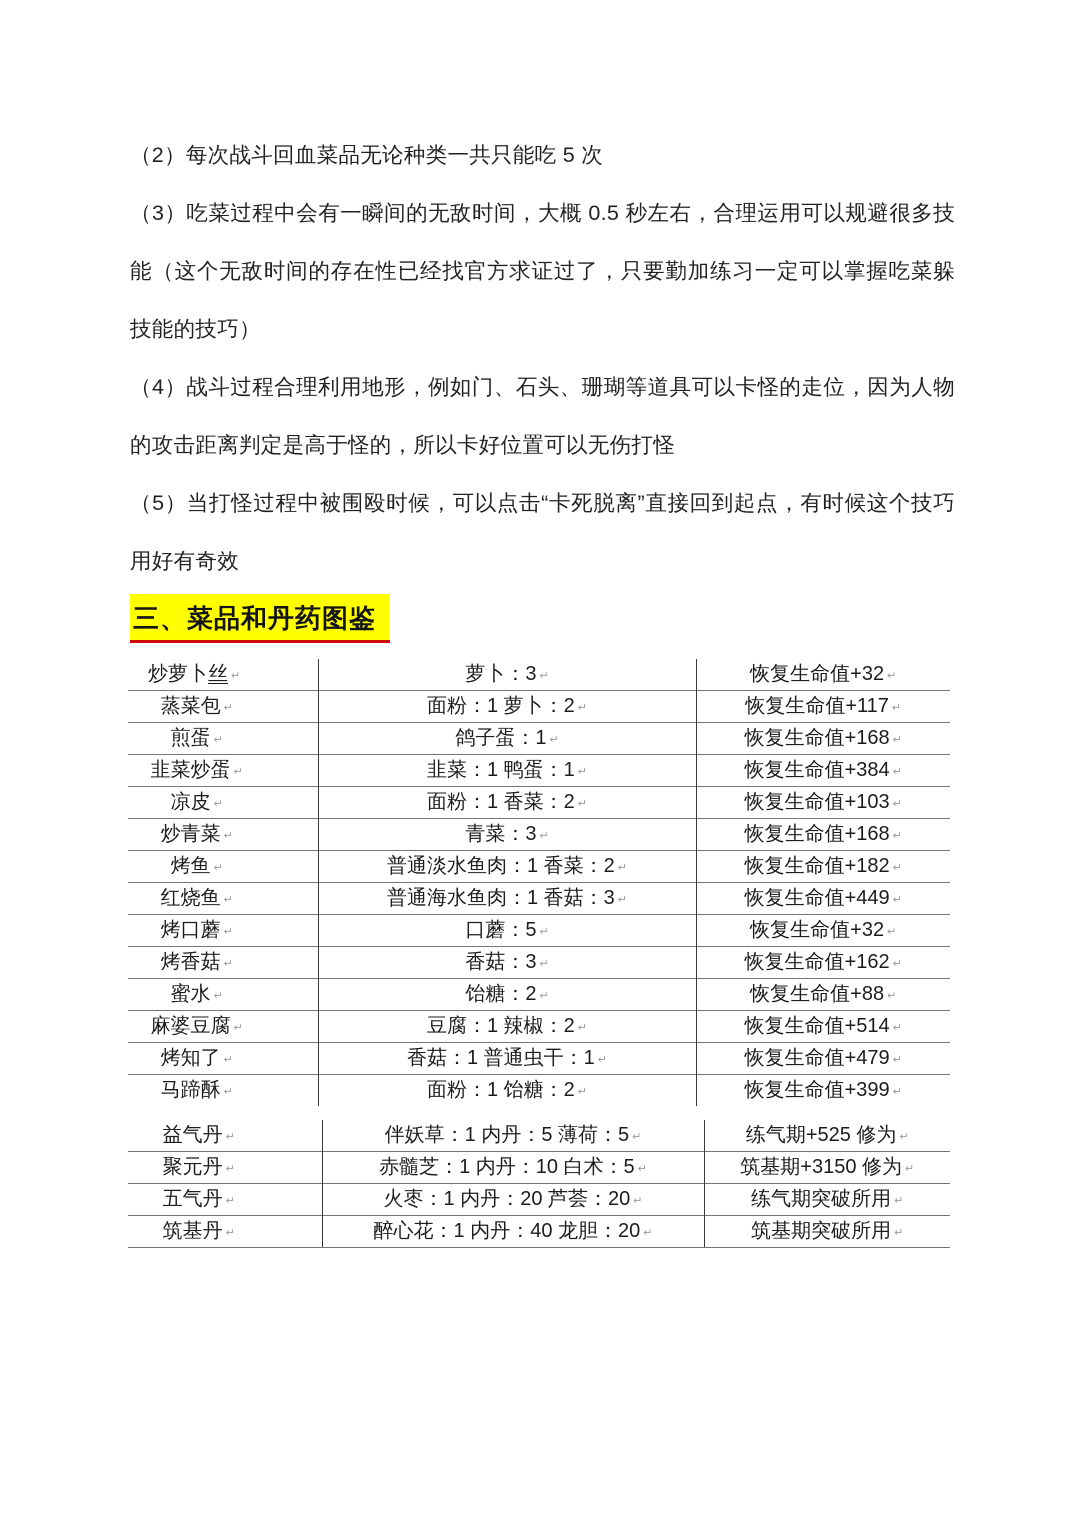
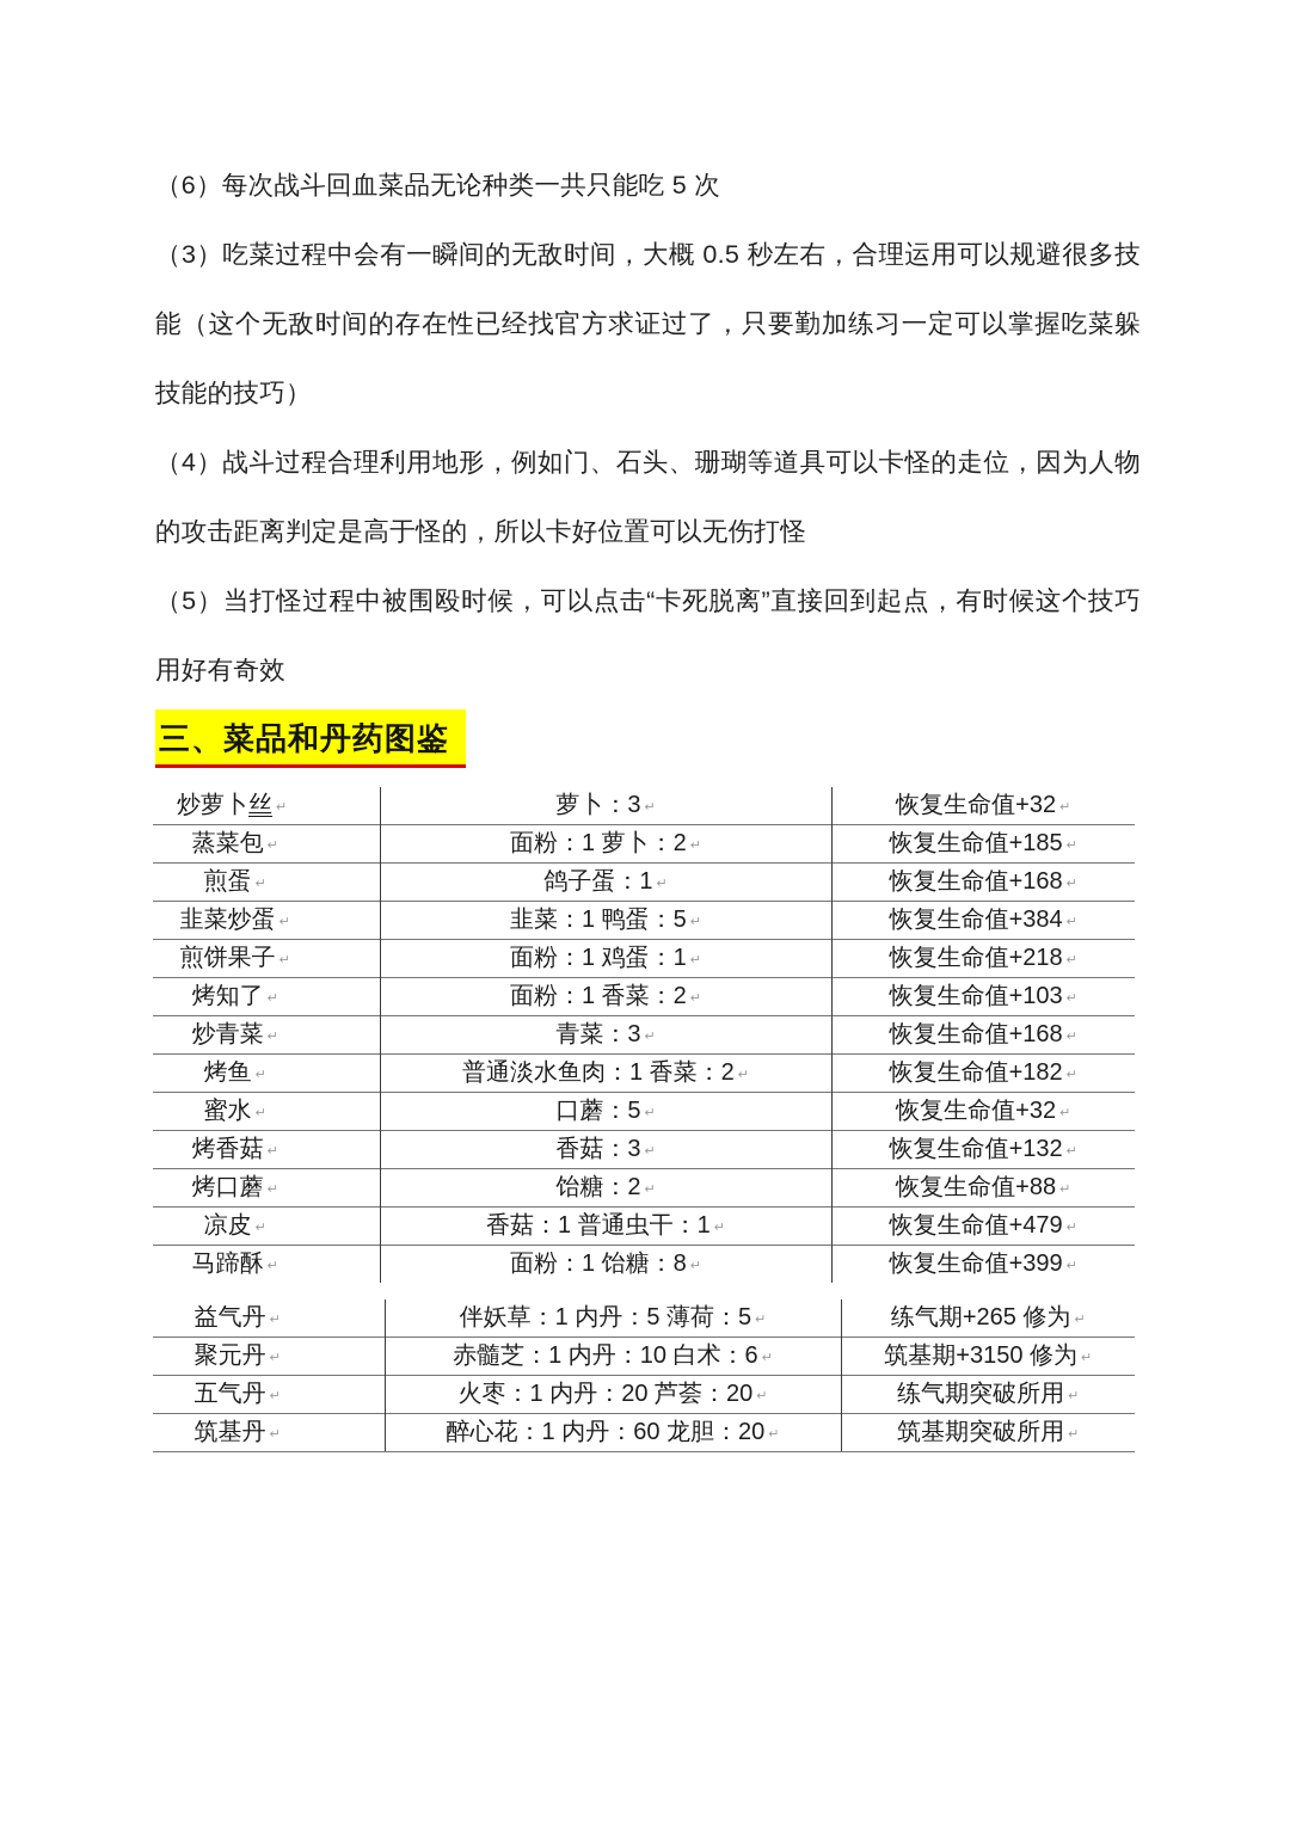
- （2）每次战斗回血菜品无论种类一共只能吃 5 次
+ （6）每次战斗回血菜品无论种类一共只能吃 5 次
  （3）吃菜过程中会有一瞬间的无敌时间，大概 0.5 秒左右，合理运用可以规避很多技能（这个无敌时间的存在性已经找官方求证过了，只要勤加练习一定可以掌握吃菜躲技能的技巧）
  （4）战斗过程合理利用地形，例如门、石头、珊瑚等道具可以卡怪的走位，因为人物的攻击距离判定是高于怪的，所以卡好位置可以无伤打怪
  （5）当打怪过程中被围殴时候，可以点击“卡死脱离”直接回到起点，有时候这个技巧用好有奇效
  三、菜品和丹药图鉴
  炒萝卜丝	萝卜：3	恢复生命值+32
- 蒸菜包	面粉：1 萝卜：2	恢复生命值+117
+ 蒸菜包	面粉：1 萝卜：2	恢复生命值+185
  煎蛋	鸽子蛋：1	恢复生命值+168
- 韭菜炒蛋	韭菜：1 鸭蛋：1	恢复生命值+384
+ 韭菜炒蛋	韭菜：1 鸭蛋：5	恢复生命值+384
+ 煎饼果子	面粉：1 鸡蛋：1	恢复生命值+218
- 凉皮	面粉：1 香菜：2	恢复生命值+103
+ 烤知了	面粉：1 香菜：2	恢复生命值+103
  炒青菜	青菜：3	恢复生命值+168
  烤鱼	普通淡水鱼肉：1 香菜：2	恢复生命值+182
- 红烧鱼	普通海水鱼肉：1 香菇：3	恢复生命值+449
- 烤口蘑	口蘑：5	恢复生命值+32
+ 蜜水	口蘑：5	恢复生命值+32
- 烤香菇	香菇：3	恢复生命值+162
+ 烤香菇	香菇：3	恢复生命值+132
- 蜜水	饴糖：2	恢复生命值+88
+ 烤口蘑	饴糖：2	恢复生命值+88
- 麻婆豆腐	豆腐：1 辣椒：2	恢复生命值+514
- 烤知了	香菇：1 普通虫干：1	恢复生命值+479
+ 凉皮	香菇：1 普通虫干：1	恢复生命值+479
- 马蹄酥	面粉：1 饴糖：2	恢复生命值+399
+ 马蹄酥	面粉：1 饴糖：8	恢复生命值+399
- 益气丹	伴妖草：1 内丹：5 薄荷：5	练气期+525 修为
+ 益气丹	伴妖草：1 内丹：5 薄荷：5	练气期+265 修为
- 聚元丹	赤髓芝：1 内丹：10 白术：5	筑基期+3150 修为
+ 聚元丹	赤髓芝：1 内丹：10 白术：6	筑基期+3150 修为
  五气丹	火枣：1 内丹：20 芦荟：20	练气期突破所用
- 筑基丹	醉心花：1 内丹：40 龙胆：20	筑基期突破所用
+ 筑基丹	醉心花：1 内丹：60 龙胆：20	筑基期突破所用
